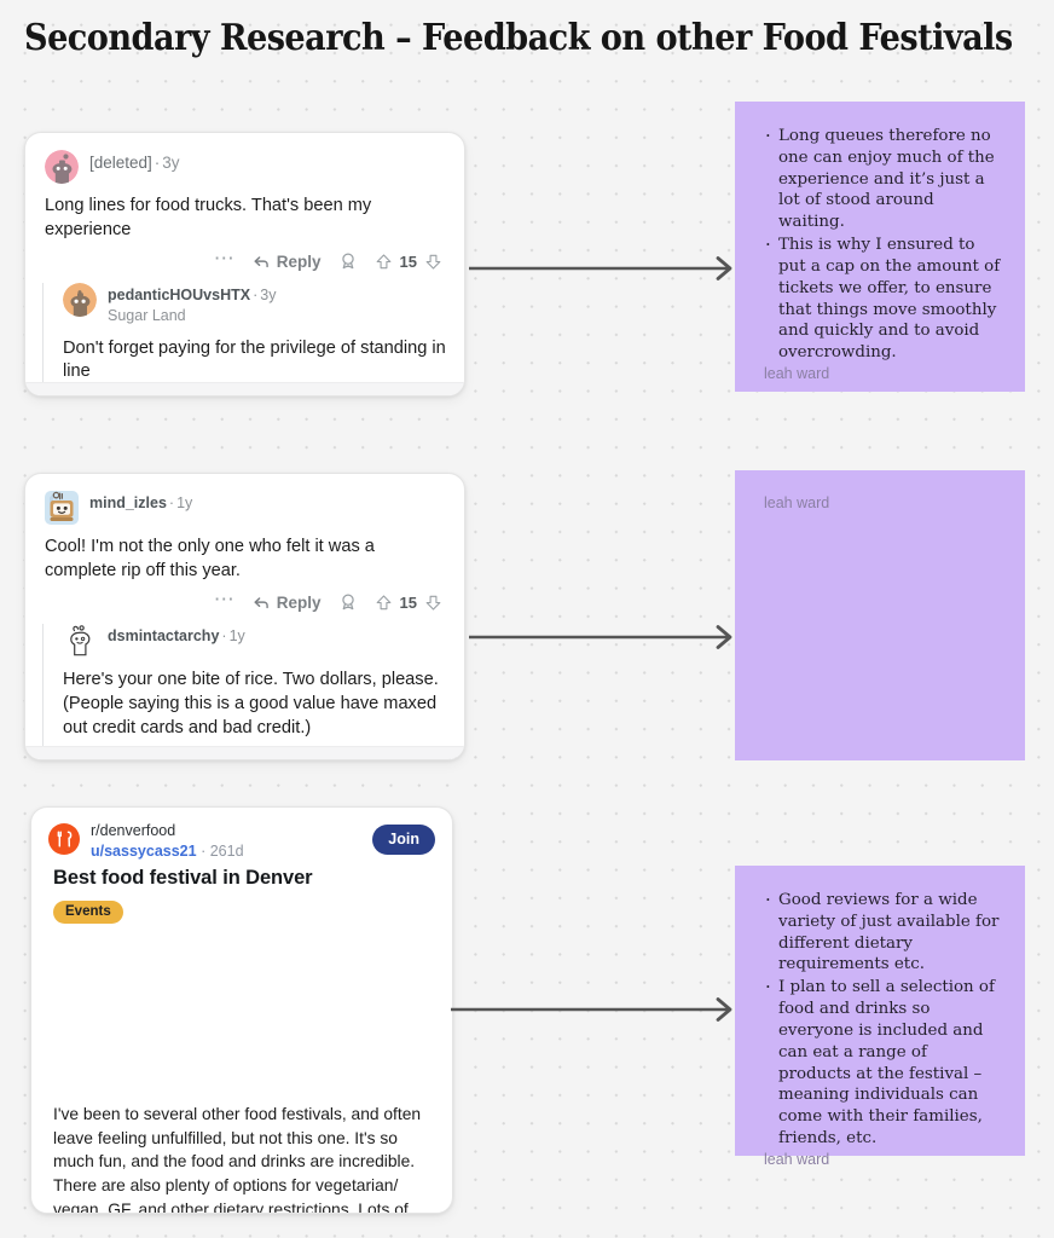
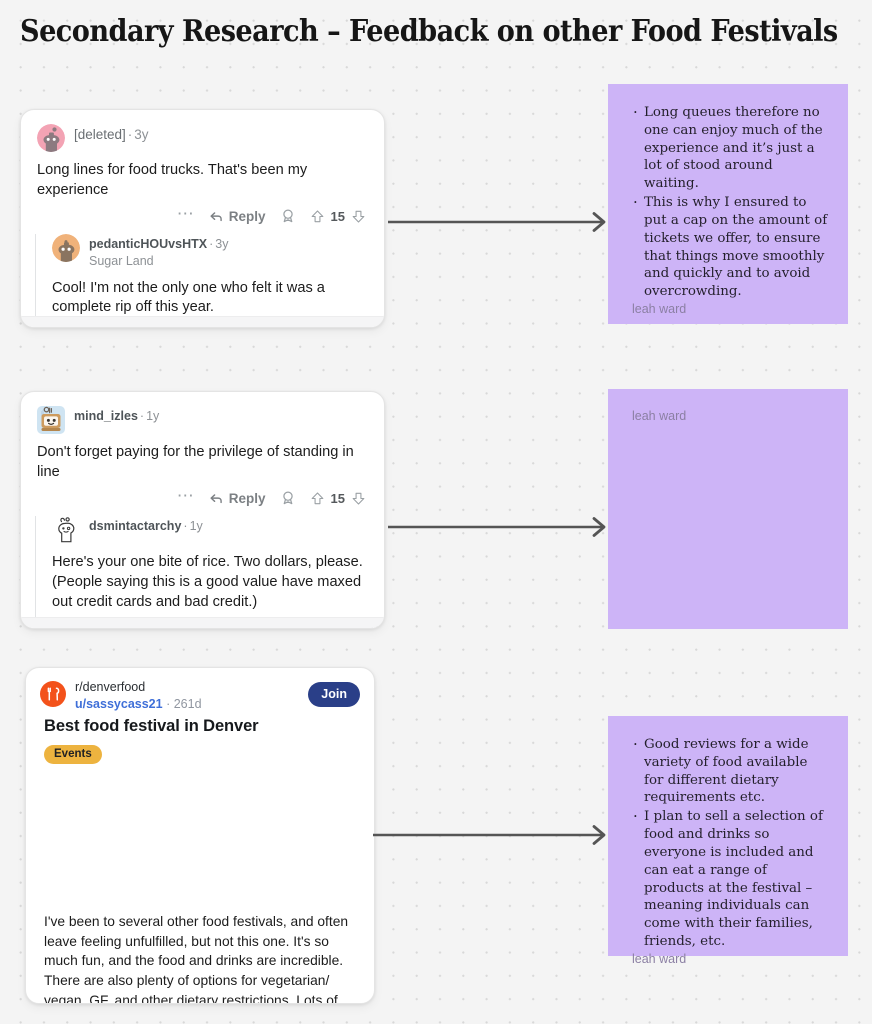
  Secondary Research – Feedback on other Food Festivals
  [deleted] · 3y
  Long lines for food trucks. That's been my experience
  ⋯
  Reply
  15
  pedanticHOUvsHTX · 3y
  Sugar Land
- Don't forget paying for the privilege of standing in line
+ Cool! I'm not the only one who felt it was a complete rip off this year.
  Long queues therefore no one can enjoy much of the experience and it’s just a lot of stood around waiting.
  This is why I ensured to put a cap on the amount of tickets we offer, to ensure that things move smoothly and quickly and to avoid overcrowding.
  leah ward
  mind_izles · 1y
- Cool! I'm not the only one who felt it was a complete rip off this year.
+ Don't forget paying for the privilege of standing in line
  ⋯
  Reply
  15
  dsmintactarchy · 1y
  Here's your one bite of rice. Two dollars, please. (People saying this is a good value have maxed out credit cards and bad credit.)
  leah ward
  r/denverfood
  u/sassycass21 · 261d
  Join
  Best food festival in Denver
  Events
  I've been to several other food festivals, and often leave feeling unfulfilled, but not this one. It's so much fun, and the food and drinks are incredible. There are also plenty of options for vegetarian/ vegan, GF, and other dietary restrictions. Lots of
- Good reviews for a wide variety of just available for different dietary requirements etc.
+ Good reviews for a wide variety of food available for different dietary requirements etc.
  I plan to sell a selection of food and drinks so everyone is included and can eat a range of products at the festival – meaning individuals can come with their families, friends, etc.
  leah ward
